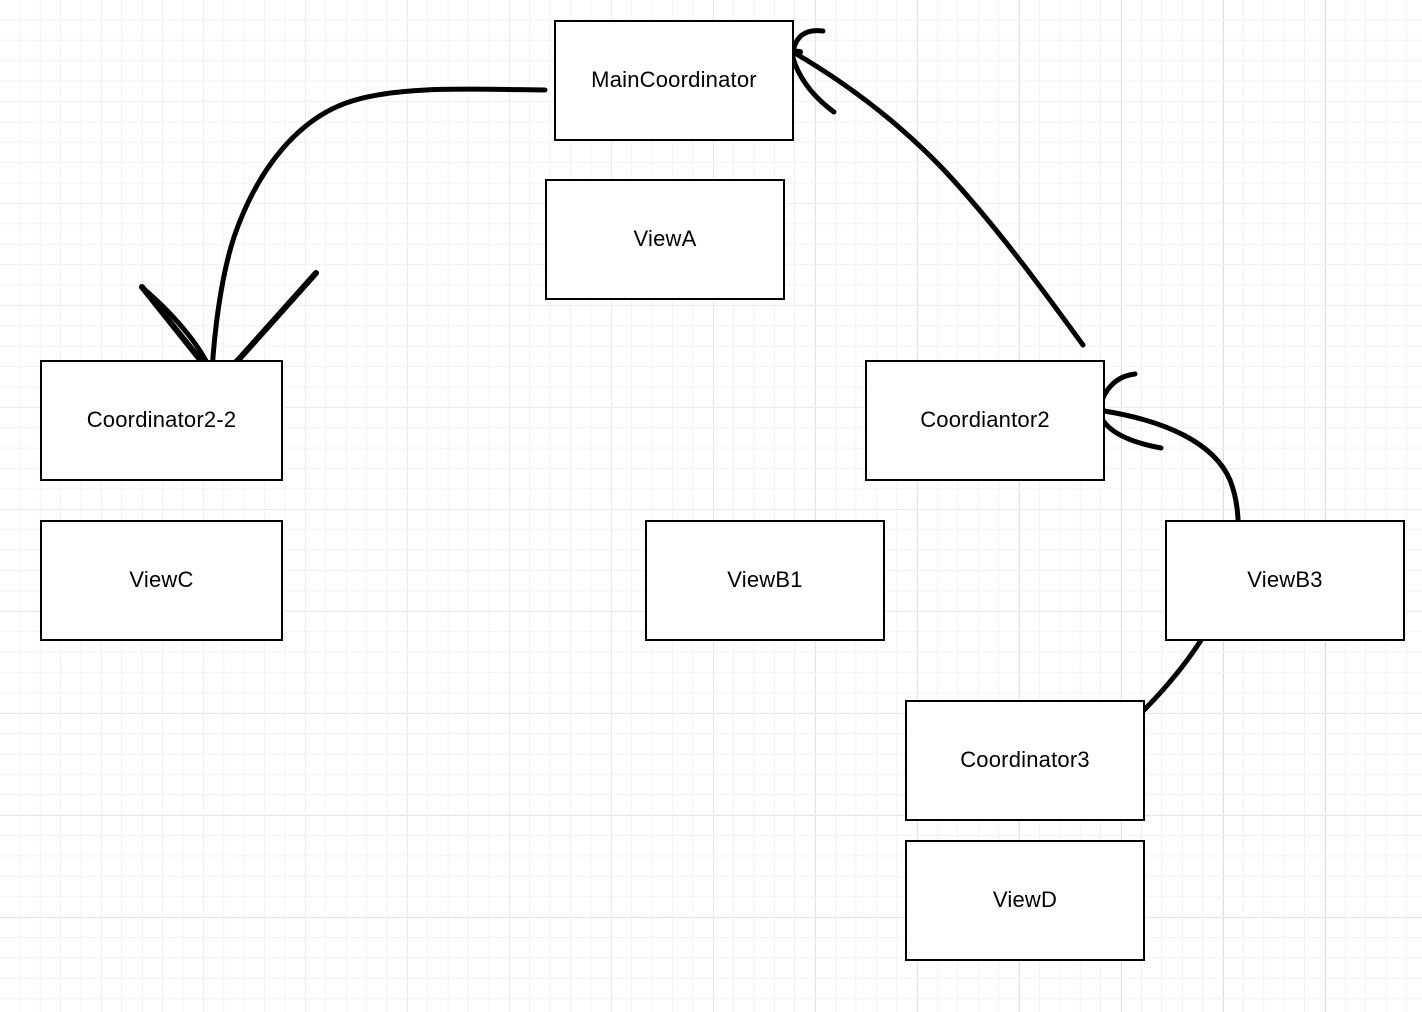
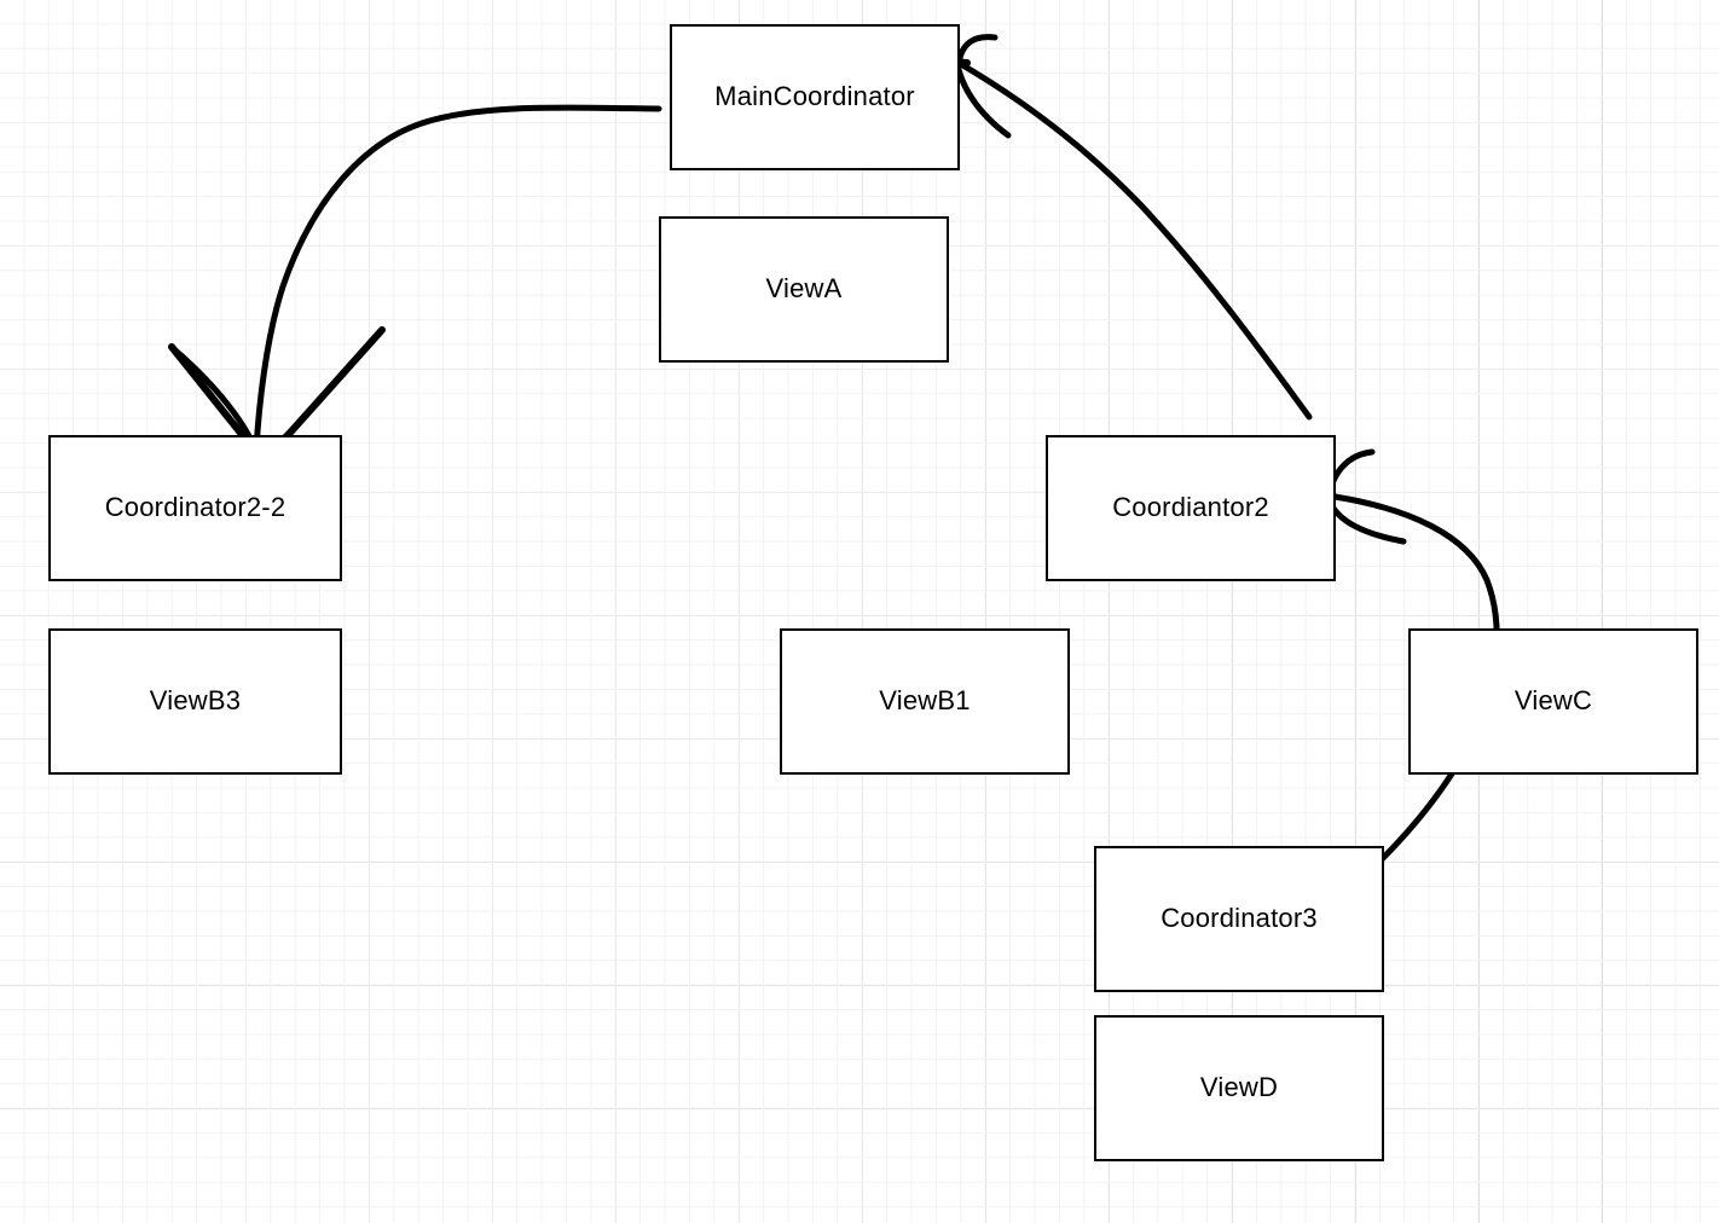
  MainCoordinator
  ViewA
  Coordinator2-2
- ViewC
+ ViewB3
  Coordiantor2
  ViewB1
- ViewB3
+ ViewC
  Coordinator3
  ViewD
